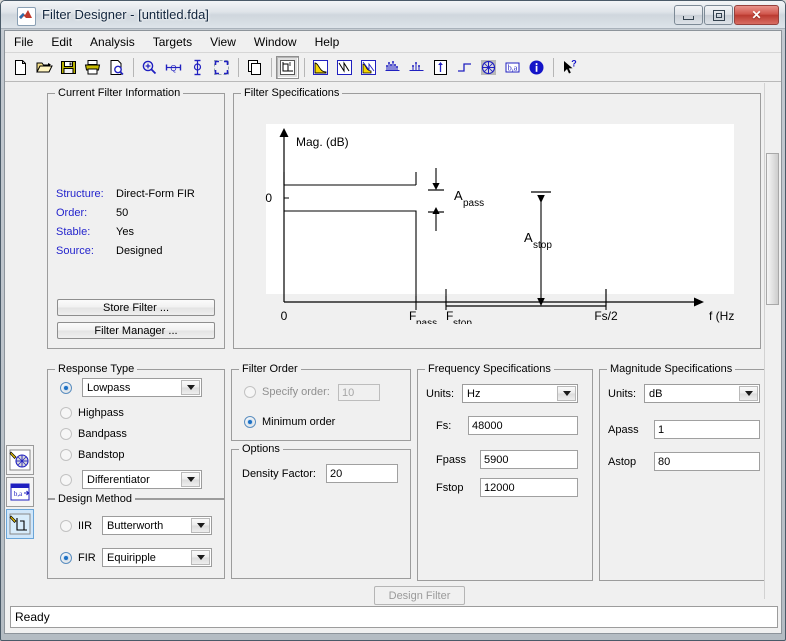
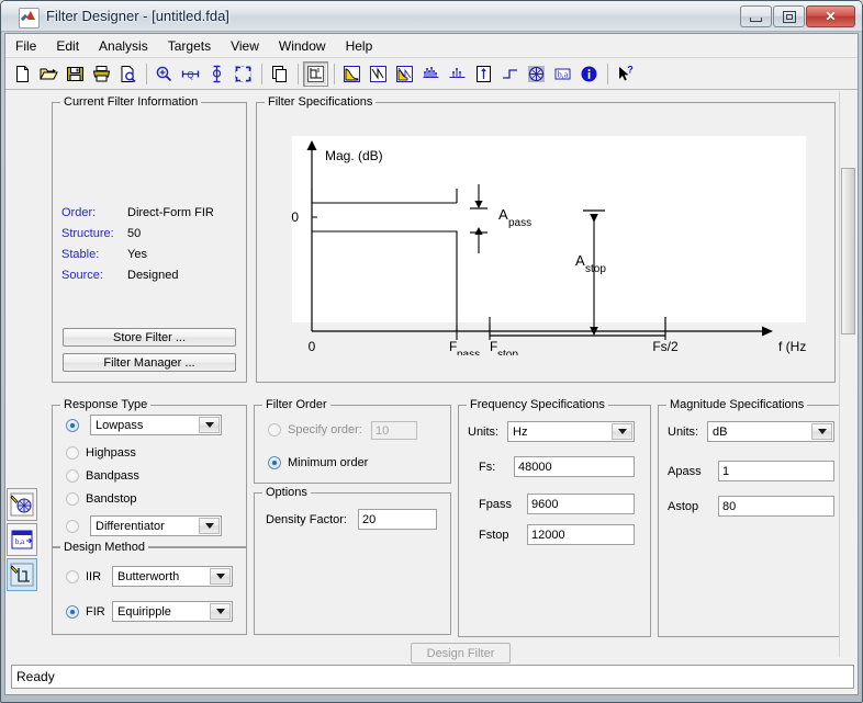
  Filter Designer - [untitled.fda]
  ✕
  File
  Edit
  Analysis
  Targets
  View
  Window
  Help
  Q
  b,a
  ?
  Current Filter Information
- Structure:
+ Order:
  Direct-Form FIR
- Order:
+ Structure:
  50
  Stable:
  Yes
  Source:
  Designed
  Store Filter ...
  Filter Manager ...
  Filter Specifications
  Mag. (dB)
  0
  A
  pass
  A
  stop
  0
  F
  pass
  F
  stop
  Fs/2
  f (Hz
  Response Type
  Lowpass
  Highpass
  Bandpass
  Bandstop
  Differentiator
  Design Method
  IIR
  Butterworth
  FIR
  Equiripple
  Filter Order
  Specify order:
  10
  Minimum order
  Options
  Density Factor:
  20
  Frequency Specifications
  Units:
  Hz
  Fs:
  48000
  Fpass
- 5900
+ 9600
  Fstop
  12000
  Magnitude Specifications
  Units:
  dB
  Apass
  1
  Astop
  80
  Design Filter
  b,a
  Ready
